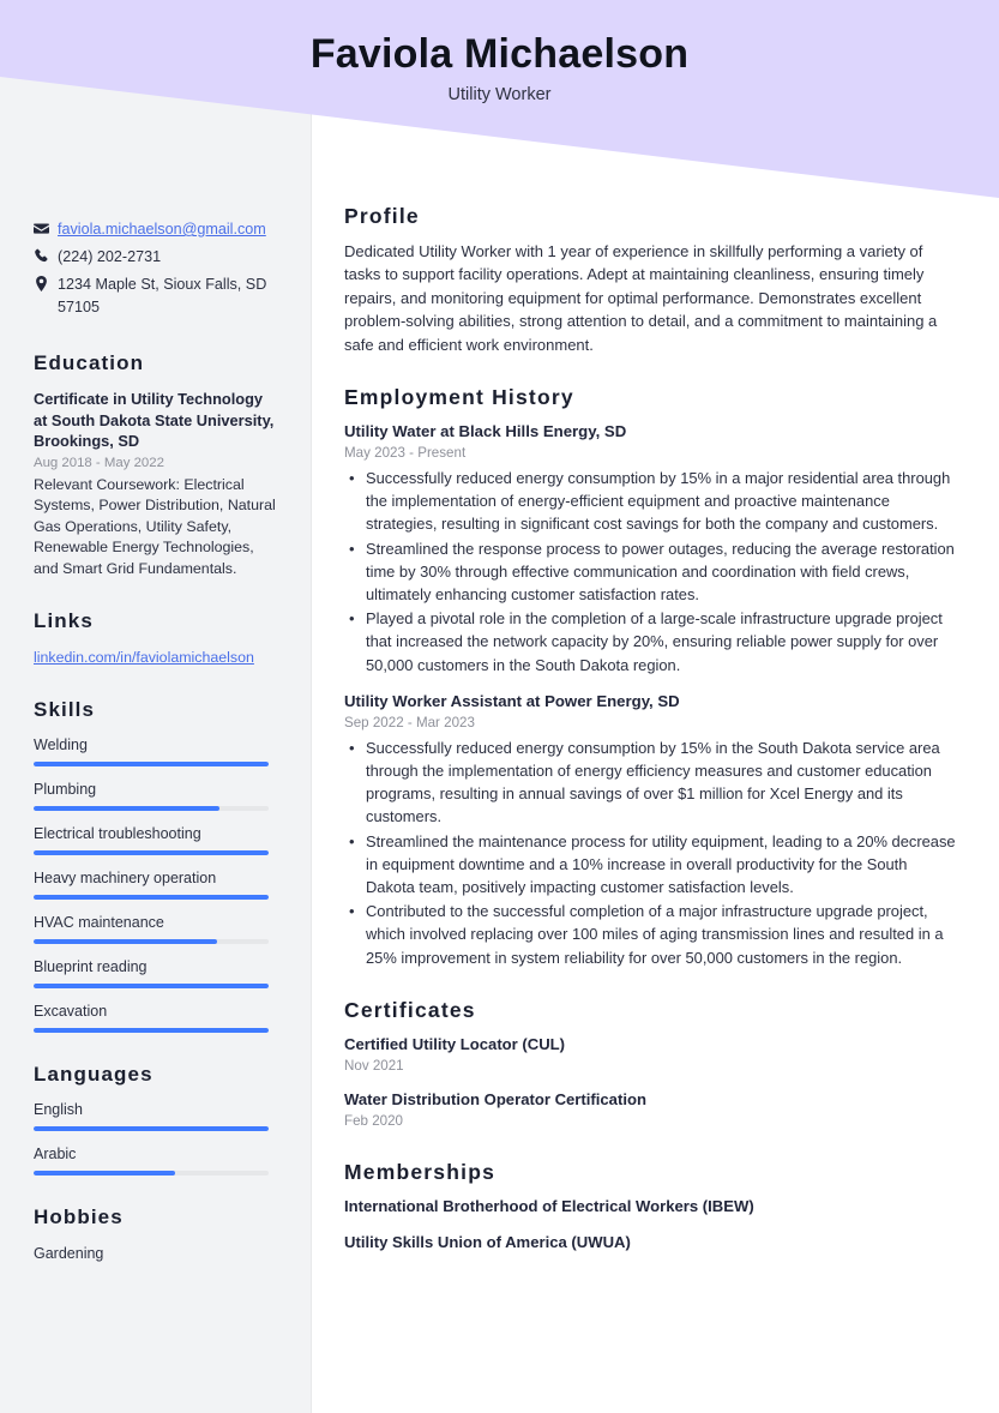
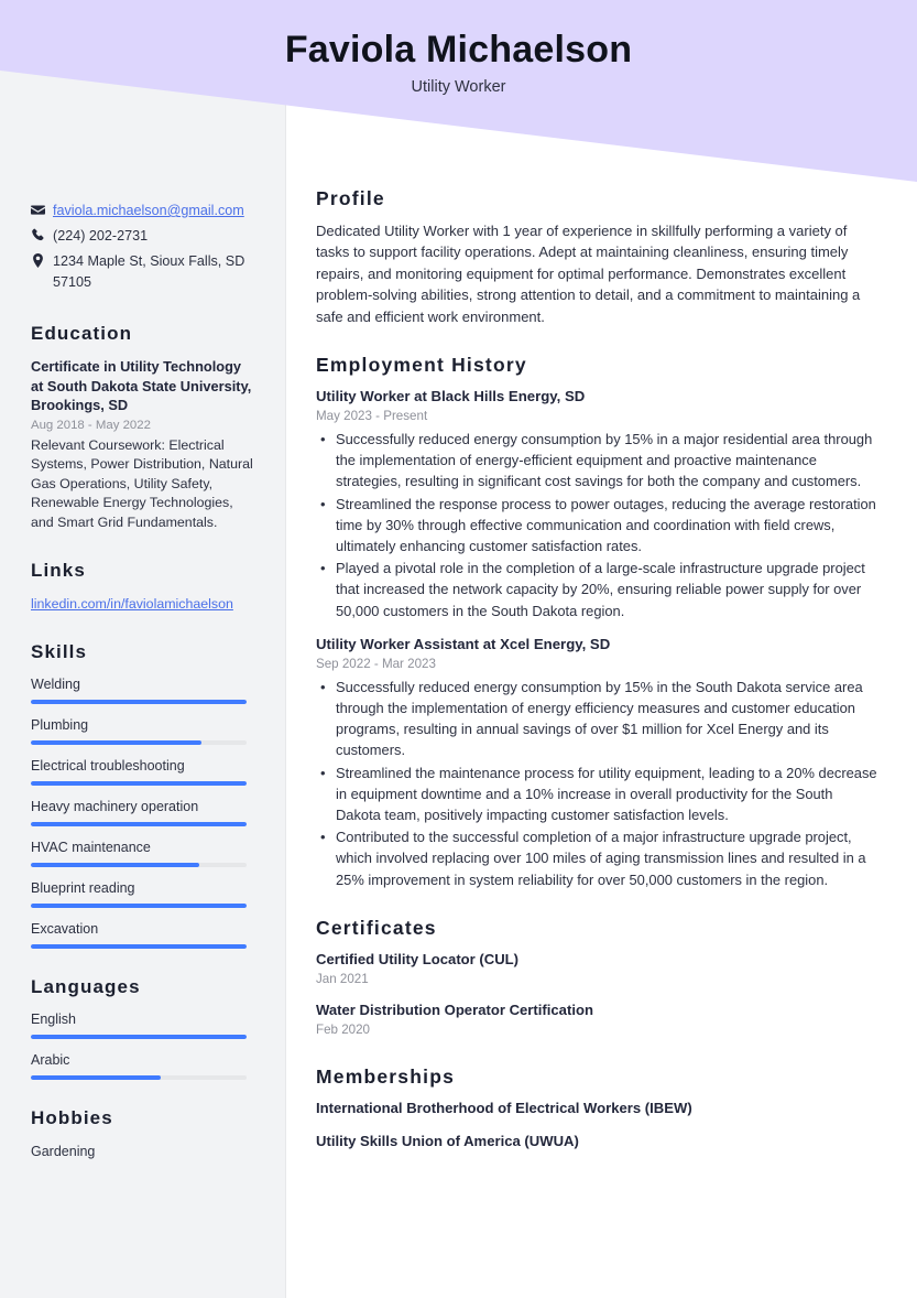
  Faviola Michaelson
  Utility Worker
  faviola.michaelson@gmail.com
  (224) 202-2731
  1234 Maple St, Sioux Falls, SD 57105
  Education
  Certificate in Utility Technology at South Dakota State University, Brookings, SD
  Aug 2018 - May 2022
  Relevant Coursework: Electrical Systems, Power Distribution, Natural Gas Operations, Utility Safety, Renewable Energy Technologies, and Smart Grid Fundamentals.
  Links
  linkedin.com/in/faviolamichaelson
  Skills
  Welding
  Plumbing
  Electrical troubleshooting
  Heavy machinery operation
  HVAC maintenance
  Blueprint reading
  Excavation
  Languages
  English
  Arabic
  Hobbies
  Gardening
  Profile
  Dedicated Utility Worker with 1 year of experience in skillfully performing a variety of tasks to support facility operations. Adept at maintaining cleanliness, ensuring timely repairs, and monitoring equipment for optimal performance. Demonstrates excellent problem-solving abilities, strong attention to detail, and a commitment to maintaining a safe and efficient work environment.
  Employment History
- Utility Water at Black Hills Energy, SD
+ Utility Worker at Black Hills Energy, SD
  May 2023 - Present
  Successfully reduced energy consumption by 15% in a major residential area through the implementation of energy-efficient equipment and proactive maintenance strategies, resulting in significant cost savings for both the company and customers.
  Streamlined the response process to power outages, reducing the average restoration time by 30% through effective communication and coordination with field crews, ultimately enhancing customer satisfaction rates.
  Played a pivotal role in the completion of a large-scale infrastructure upgrade project that increased the network capacity by 20%, ensuring reliable power supply for over 50,000 customers in the South Dakota region.
- Utility Worker Assistant at Power Energy, SD
+ Utility Worker Assistant at Xcel Energy, SD
  Sep 2022 - Mar 2023
  Successfully reduced energy consumption by 15% in the South Dakota service area through the implementation of energy efficiency measures and customer education programs, resulting in annual savings of over $1 million for Xcel Energy and its customers.
  Streamlined the maintenance process for utility equipment, leading to a 20% decrease in equipment downtime and a 10% increase in overall productivity for the South Dakota team, positively impacting customer satisfaction levels.
  Contributed to the successful completion of a major infrastructure upgrade project, which involved replacing over 100 miles of aging transmission lines and resulted in a 25% improvement in system reliability for over 50,000 customers in the region.
  Certificates
  Certified Utility Locator (CUL)
- Nov 2021
+ Jan 2021
  Water Distribution Operator Certification
  Feb 2020
  Memberships
  International Brotherhood of Electrical Workers (IBEW)
  Utility Skills Union of America (UWUA)
